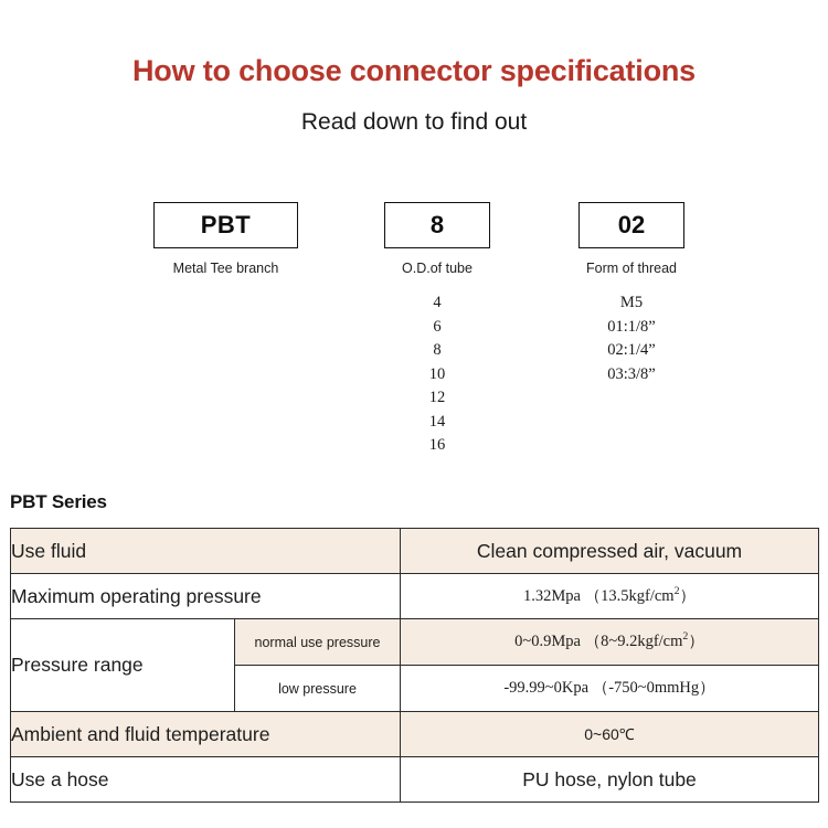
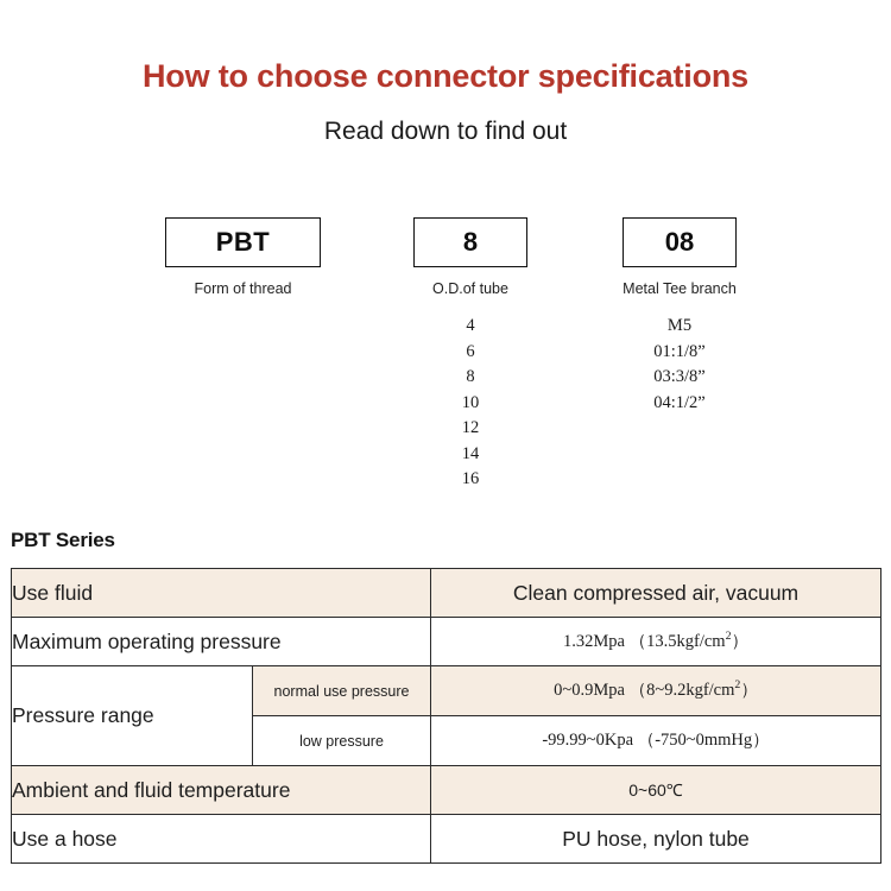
  How to choose connector specifications
  Read down to find out
  PBT
  8
- 02
+ 08
- Metal Tee branch
+ Form of thread
  O.D.of tube
- Form of thread
+ Metal Tee branch
  4
  6
  8
  10
  12
  14
  16
  M5
  01:1/8”
- 02:1/4”
  03:3/8”
+ 04:1/2”
  PBT Series
  Use fluid	Clean compressed air, vacuum
  Maximum operating pressure	1.32Mpa （13.5kgf/cm2）
  Pressure range	normal use pressure	0~0.9Mpa （8~9.2kgf/cm2）
  low pressure	-99.99~0Kpa （-750~0mmHg）
  Ambient and fluid temperature	0~60℃
  Use a hose	PU hose, nylon tube
